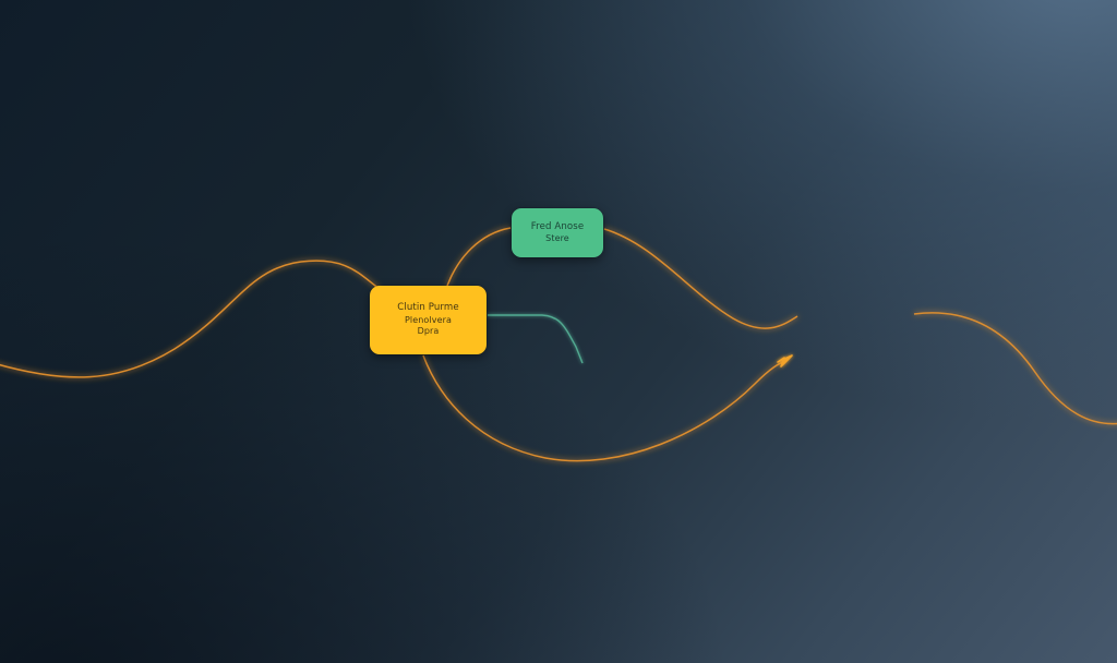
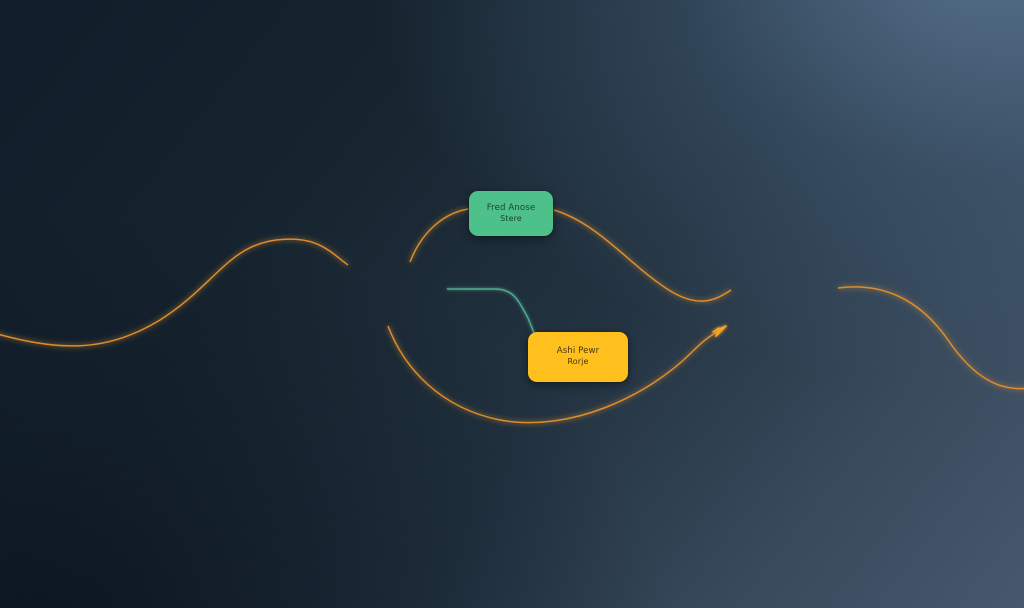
- Clutin Purme
- Plenolvera
- Dpra
  Fred Anose
  Stere
+ Ashi Pewr
+ Rorje
